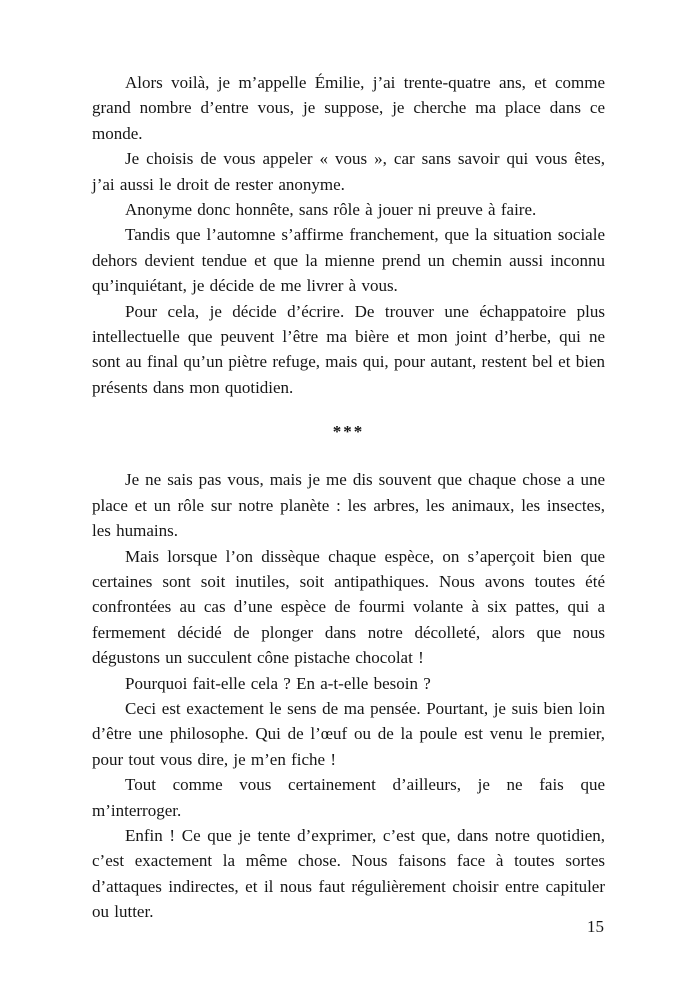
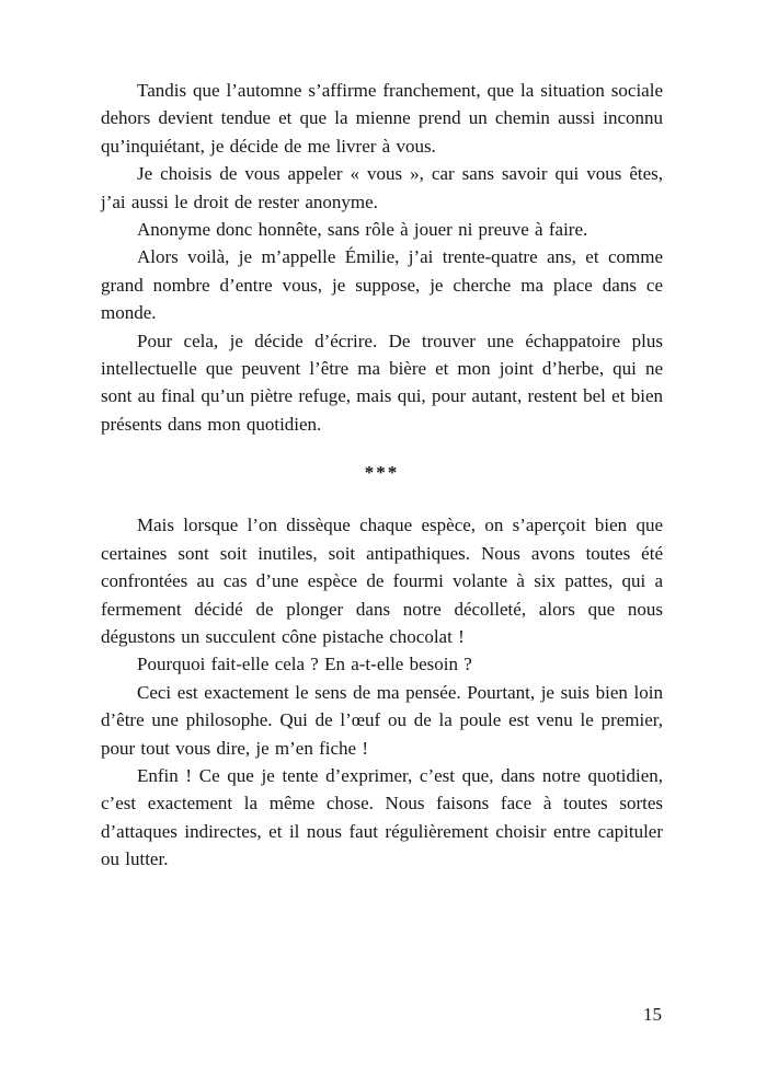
- Alors voilà, je m’appelle Émilie, j’ai trente-quatre ans, et comme grand nombre d’entre vous, je suppose, je cherche ma place dans ce monde.
+ Tandis que l’automne s’affirme franchement, que la situation sociale dehors devient tendue et que la mienne prend un chemin aussi inconnu qu’inquiétant, je décide de me livrer à vous.
  Je choisis de vous appeler « vous », car sans savoir qui vous êtes, j’ai aussi le droit de rester anonyme.
  Anonyme donc honnête, sans rôle à jouer ni preuve à faire.
- Tandis que l’automne s’affirme franchement, que la situation sociale dehors devient tendue et que la mienne prend un chemin aussi inconnu qu’inquiétant, je décide de me livrer à vous.
+ Alors voilà, je m’appelle Émilie, j’ai trente-quatre ans, et comme grand nombre d’entre vous, je suppose, je cherche ma place dans ce monde.
  Pour cela, je décide d’écrire. De trouver une échappatoire plus intellectuelle que peuvent l’être ma bière et mon joint d’herbe, qui ne sont au final qu’un piètre refuge, mais qui, pour autant, restent bel et bien présents dans mon quotidien.
  ***
- Je ne sais pas vous, mais je me dis souvent que chaque chose a une place et un rôle sur notre planète : les arbres, les animaux, les insectes, les humains.
  Mais lorsque l’on dissèque chaque espèce, on s’aperçoit bien que certaines sont soit inutiles, soit antipathiques. Nous avons toutes été confrontées au cas d’une espèce de fourmi volante à six pattes, qui a fermement décidé de plonger dans notre décolleté, alors que nous dégustons un succulent cône pistache chocolat !
  Pourquoi fait-elle cela ? En a-t-elle besoin ?
  Ceci est exactement le sens de ma pensée. Pourtant, je suis bien loin d’être une philosophe. Qui de l’œuf ou de la poule est venu le premier, pour tout vous dire, je m’en fiche !
- Tout comme vous certainement d’ailleurs, je ne fais que m’interroger.
  Enfin ! Ce que je tente d’exprimer, c’est que, dans notre quotidien, c’est exactement la même chose. Nous faisons face à toutes sortes d’attaques indirectes, et il nous faut régulièrement choisir entre capituler ou lutter.
  15
